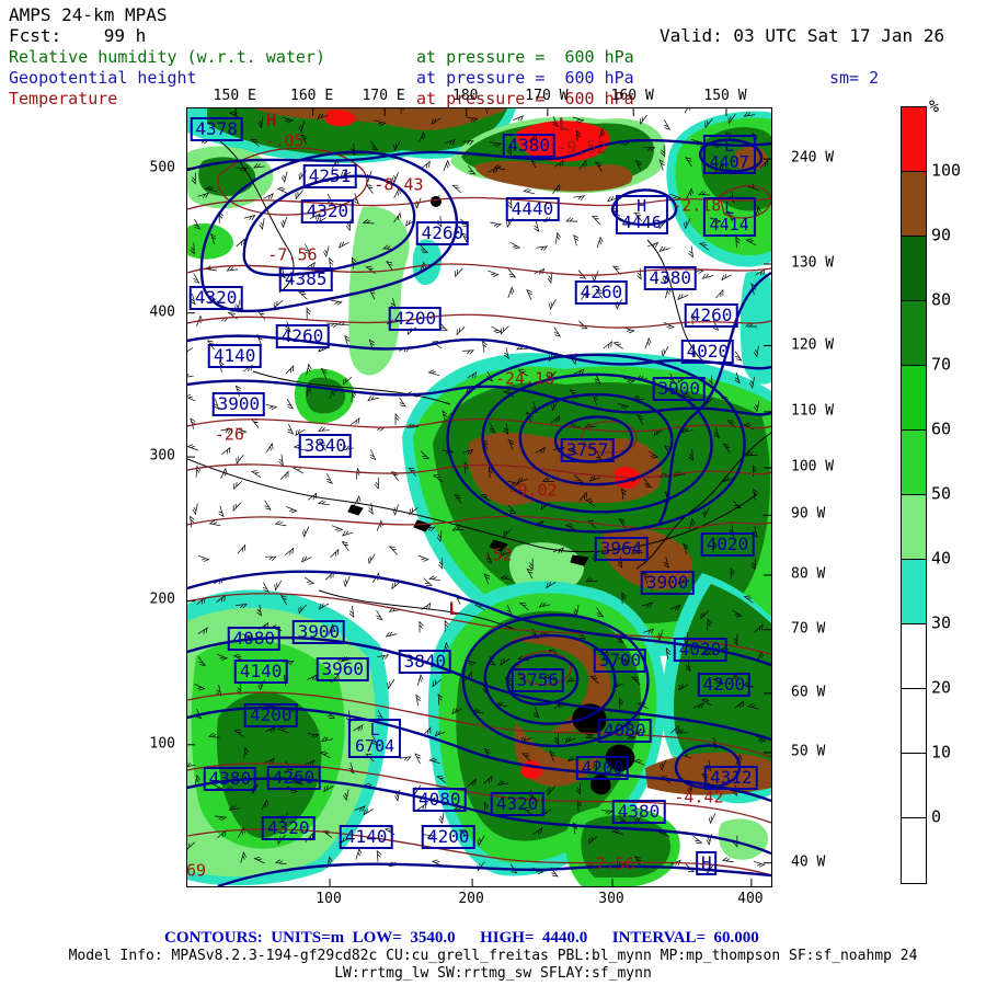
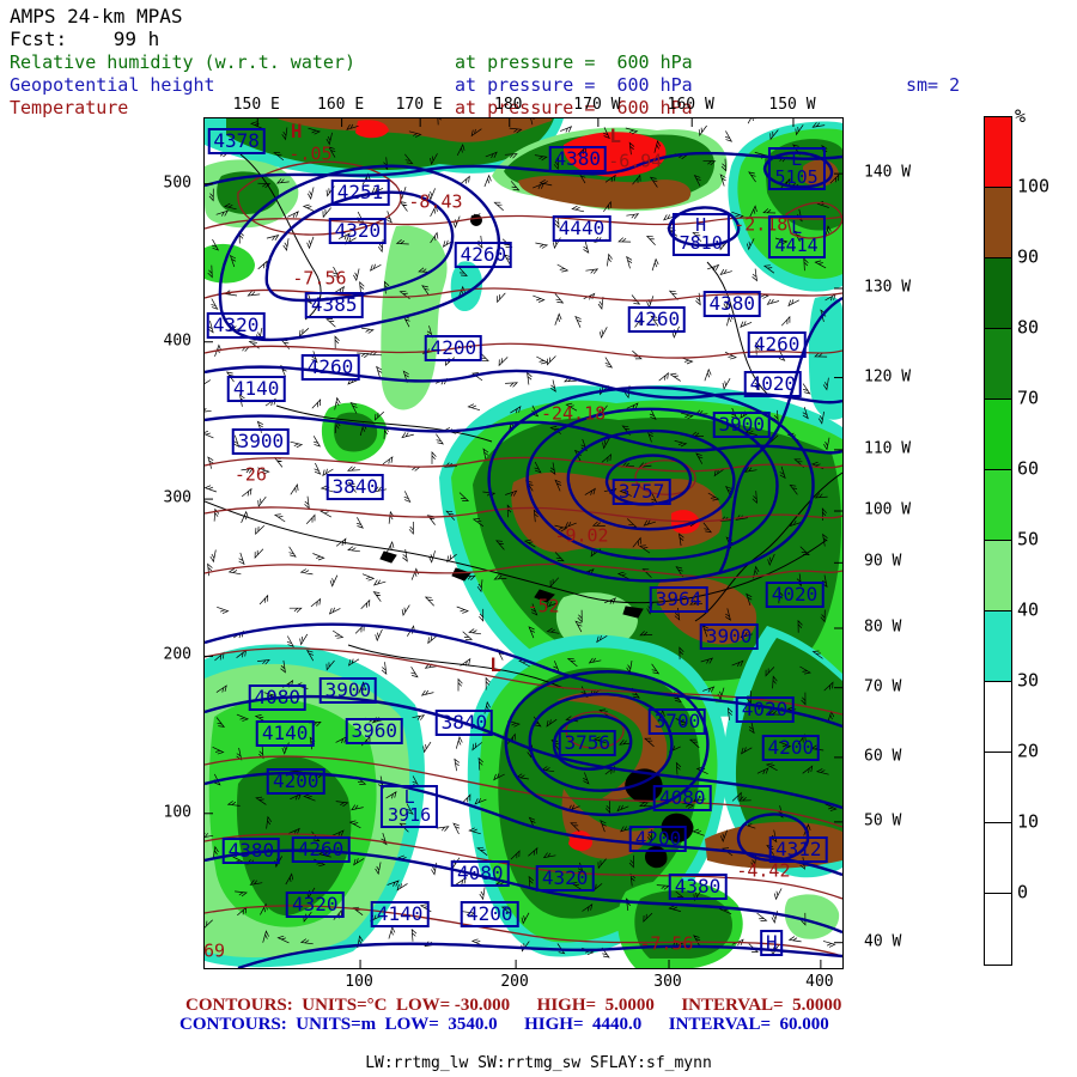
  AMPS 24-km MPAS
  Fcst: 99 h
- Valid: 03 UTC Sat 17 Jan 26
  Relative humidity (w.r.t. water)
  at pressure = 600 hPa
  Geopotential height
  at pressure = 600 hPa
  sm= 2
  Temperature
  at pressure = 600 hPa
  4378
  H
  -.05
  4251
  -8.43
  4320
  4260
  -7.56
  4385
  4320
  4200
  4380
- -9.52
+ -6.94
  L
  L
- 4407
+ 5105
  H
- 4446
+ 7810
  -2.18
  L
  4414
  4440
  4380
  4260
  4260
  4260
  4140
  3900
  3840
  -26
  4020
  3900
  -24.18
  3757
  -9.02
  3964
  -52
  4020
  3900
  L
  4080
  3900
  3960
  3840
  4140
  L
- 6704
+ 3916
  4200
  4380
  4260
  4320
  4140
  4080
  4200
  3756
  3700
  4020
  4200
  4080
  4200
  4312
  4320
  4380
  -4.42
  -7.56
  H
  69
  150 E
  160 E
  170 E
  180
  170 W
  160 W
  150 W
  100
  200
  300
  400
  500
  400
  300
  200
  100
- 240 W
+ 140 W
  130 W
  120 W
  110 W
  100 W
  90 W
  80 W
  70 W
  60 W
  50 W
  40 W
  100
  90
  80
  70
  60
  50
  40
  30
  20
  10
  0
  %
+ CONTOURS: UNITS=°C LOW= -30.000 HIGH= 5.0000 INTERVAL= 5.0000
  CONTOURS: UNITS=m LOW= 3540.0 HIGH= 4440.0 INTERVAL= 60.000
- Model Info: MPASv8.2.3-194-gf29cd82c CU:cu_grell_freitas PBL:bl_mynn MP:mp_thompson SF:sf_noahmp 24
  LW:rrtmg_lw SW:rrtmg_sw SFLAY:sf_mynn
